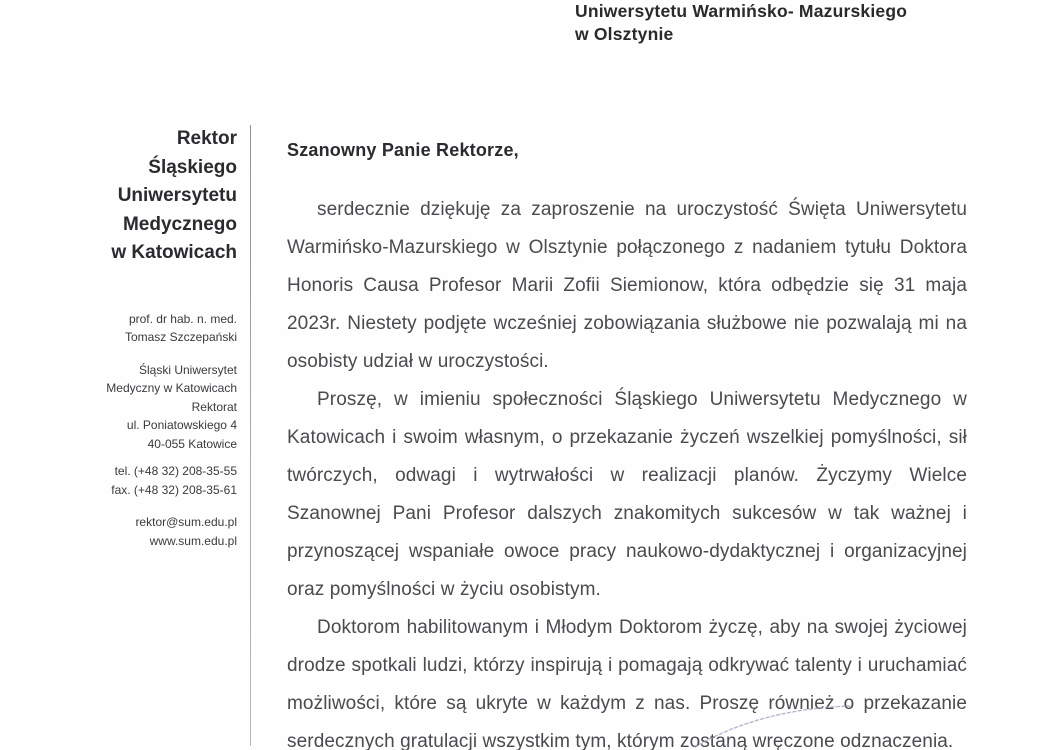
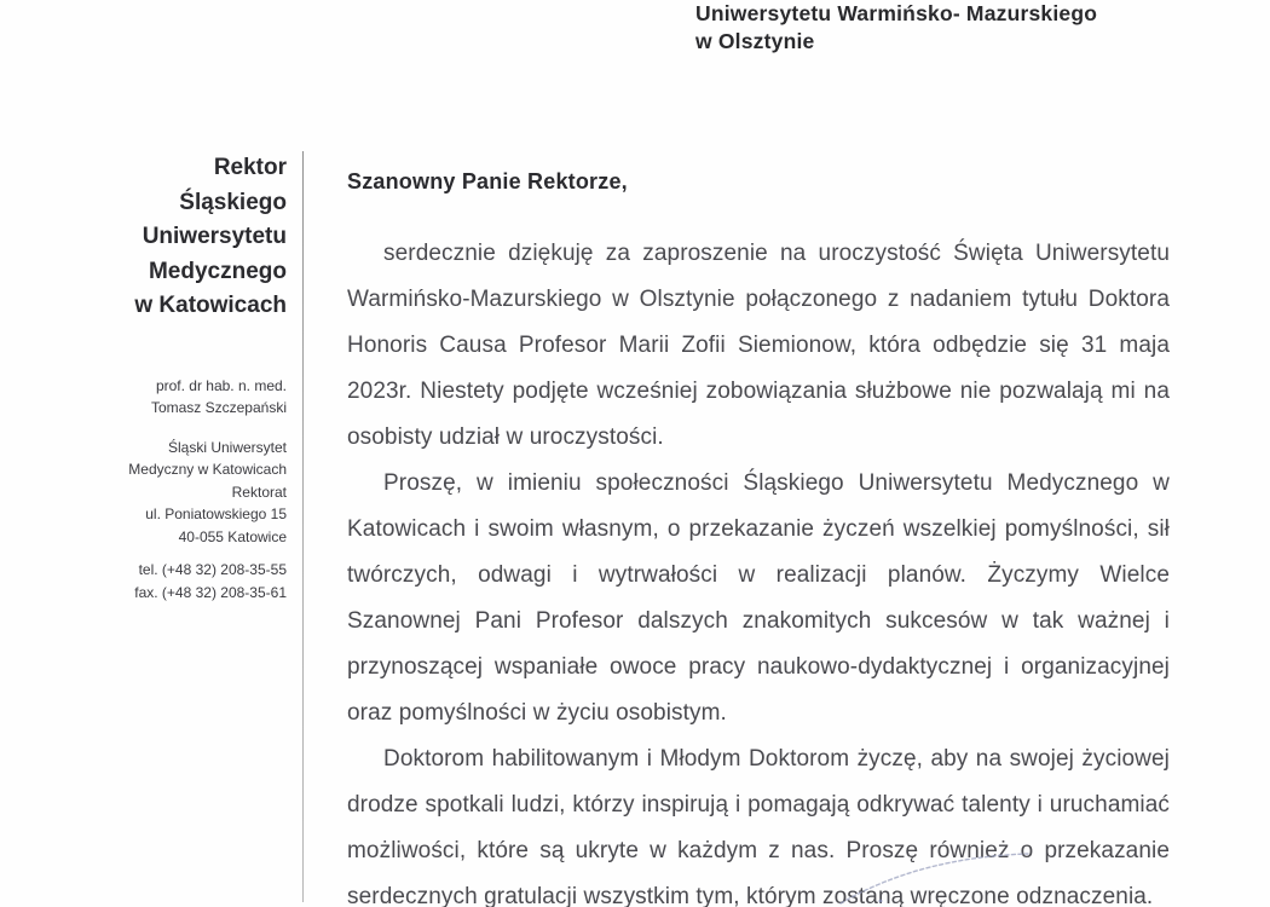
  Uniwersytetu Warmińsko- Mazurskiego
  w Olsztynie
  Rektor
  Śląskiego
  Uniwersytetu
  Medycznego
  w Katowicach
  prof. dr hab. n. med.
  Tomasz Szczepański
  Śląski Uniwersytet
  Medyczny w Katowicach
  Rektorat
- ul. Poniatowskiego 4
+ ul. Poniatowskiego 15
  40-055 Katowice
  tel. (+48 32) 208-35-55
  fax. (+48 32) 208-35-61
- rektor@sum.edu.pl
- www.sum.edu.pl
  Szanowny Panie Rektorze,
  serdecznie dziękuję za zaproszenie na uroczystość Święta Uniwersytetu Warmińsko-Mazurskiego w Olsztynie połączonego z nadaniem tytułu Doktora Honoris Causa Profesor Marii Zofii Siemionow, która odbędzie się 31 maja 2023r. Niestety podjęte wcześniej zobowiązania służbowe nie pozwalają mi na osobisty udział w uroczystości.
  Proszę, w imieniu społeczności Śląskiego Uniwersytetu Medycznego w Katowicach i swoim własnym, o przekazanie życzeń wszelkiej pomyślności, sił twórczych, odwagi i wytrwałości w realizacji planów. Życzymy Wielce Szanownej Pani Profesor dalszych znakomitych sukcesów w tak ważnej i przynoszącej wspaniałe owoce pracy naukowo-dydaktycznej i organizacyjnej oraz pomyślności w życiu osobistym.
  Doktorom habilitowanym i Młodym Doktorom życzę, aby na swojej życiowej drodze spotkali ludzi, którzy inspirują i pomagają odkrywać talenty i uruchamiać możliwości, które są ukryte w każdym z nas. Proszę również o przekazanie serdecznych gratulacji wszystkim tym, którym zostaną wręczone odznaczenia.
